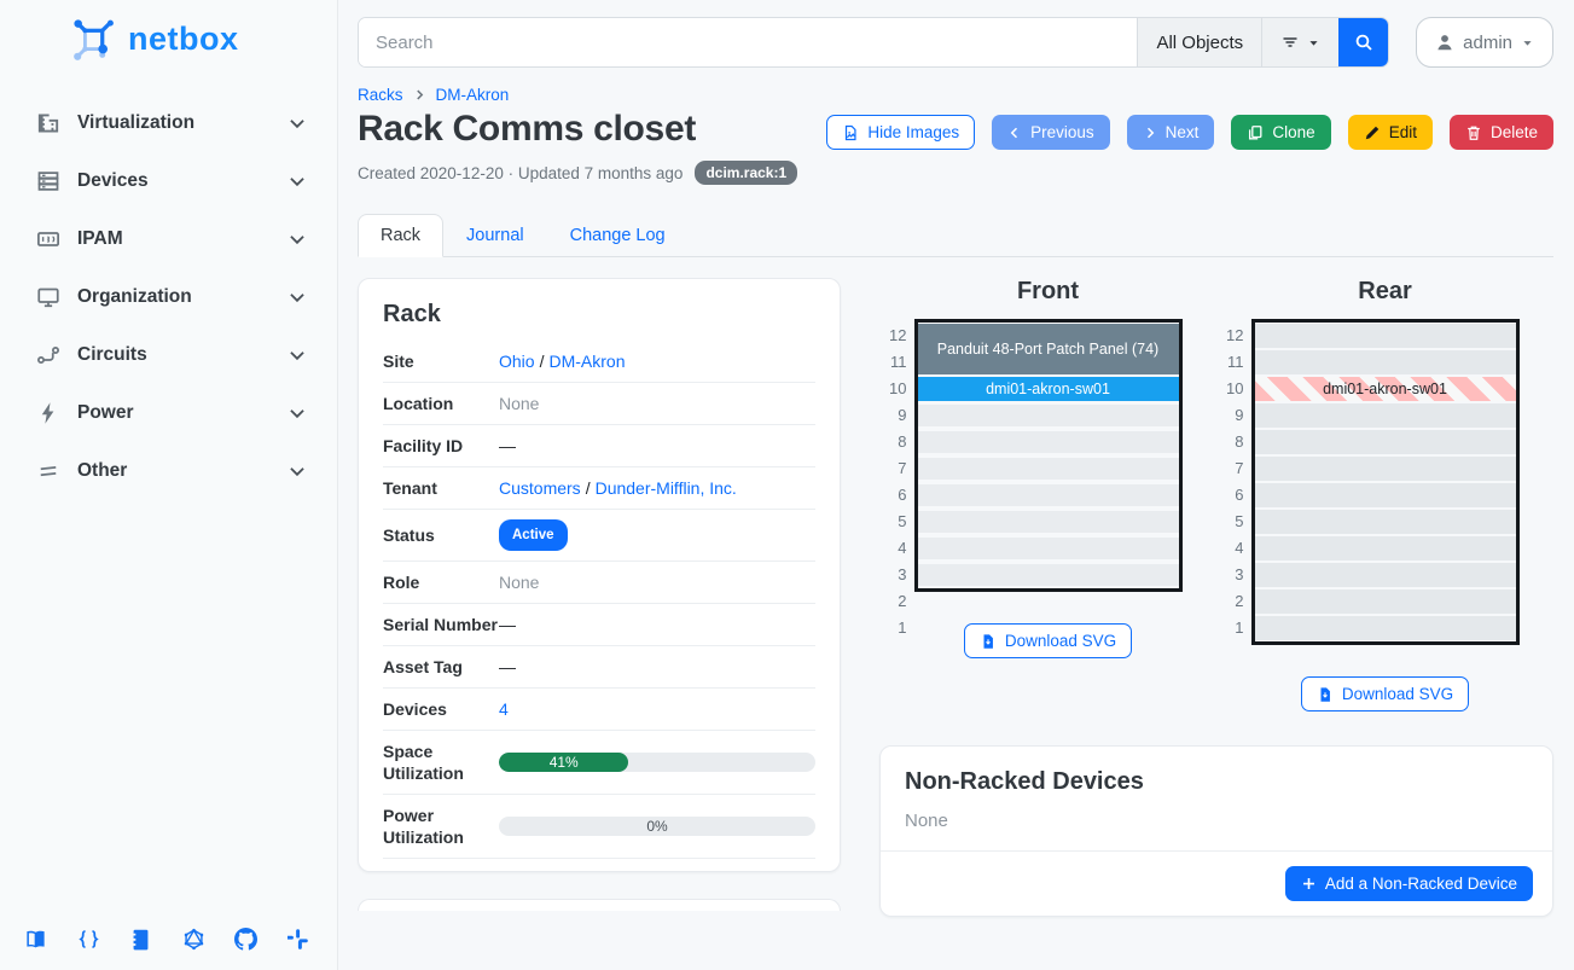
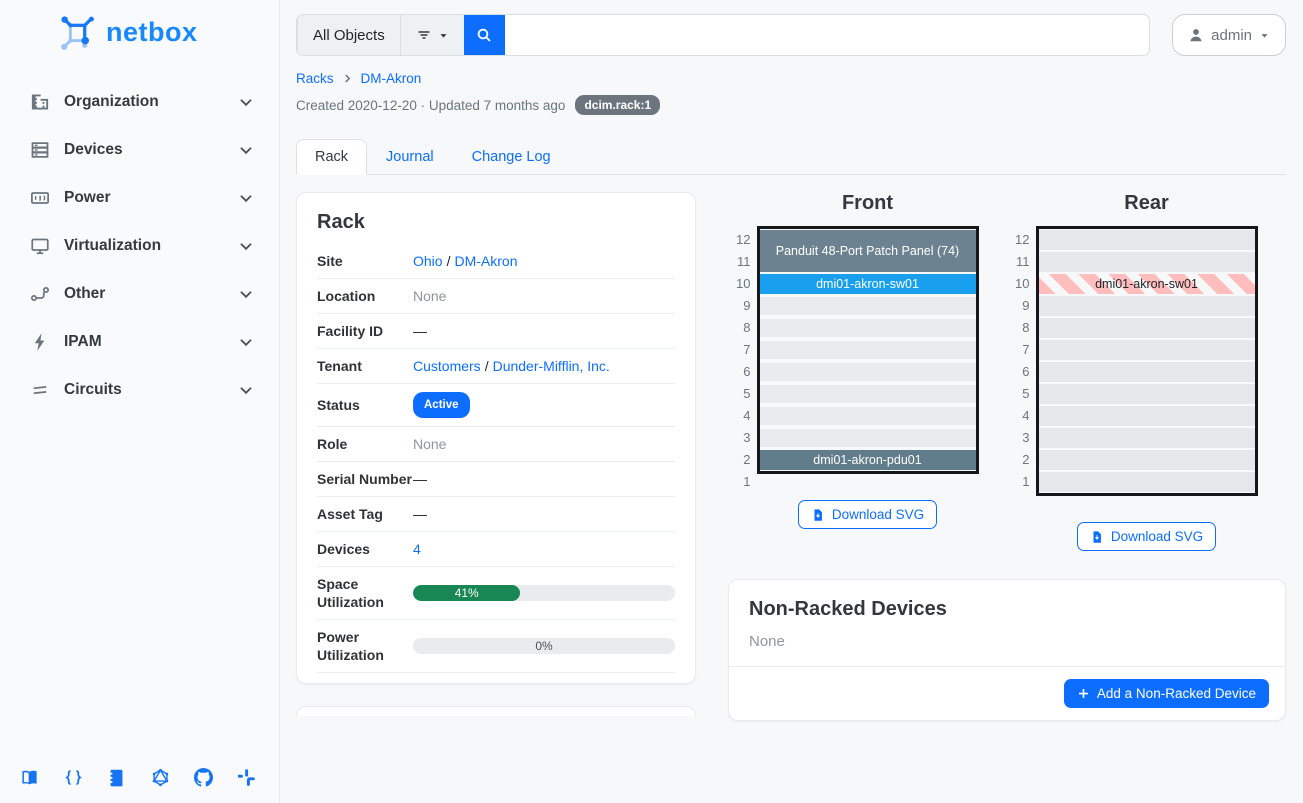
  netbox
- Virtualization
+ Organization
  Devices
- IPAM
+ Power
- Organization
+ Virtualization
- Circuits
+ Other
- Power
+ IPAM
- Other
+ Circuits
- Search
  All Objects
  admin
  Racks
  DM-Akron
- Rack Comms closet
- Hide Images
- Previous
- Next
- Clone
- Edit
- Delete
  Created 2020-12-20 · Updated 7 months ago
  dcim.rack:1
  Rack
  Journal
  Change Log
  Rack
  Site
  Ohio / DM-Akron
  Location
  None
  Facility ID
  —
  Tenant
  Customers / Dunder-Mifflin, Inc.
  Status
  Active
  Role
  None
  Serial Number
  —
  Asset Tag
  —
  Devices
  4
  Space Utilization
  41%
  Power Utilization
  0%
  Front
  12
  11
  10
  9
  8
  7
  6
  5
  4
  3
  2
  1
  Panduit 48-Port Patch Panel (74)
  dmi01-akron-sw01
+ dmi01-akron-pdu01
  Download SVG
  Rear
  12
  11
  10
  9
  8
  7
  6
  5
  4
  3
  2
  1
  dmi01-akron-sw01
  Download SVG
  Non-Racked Devices
  None
  Add a Non-Racked Device
